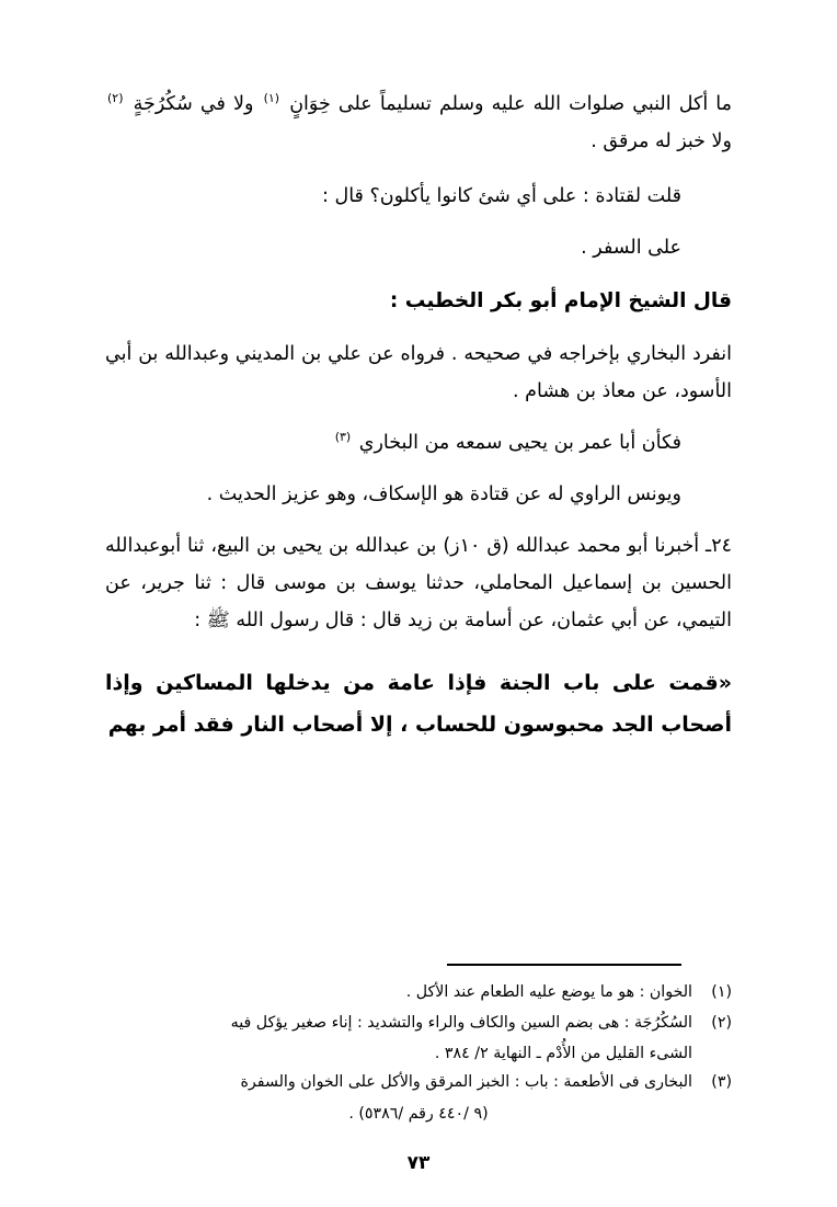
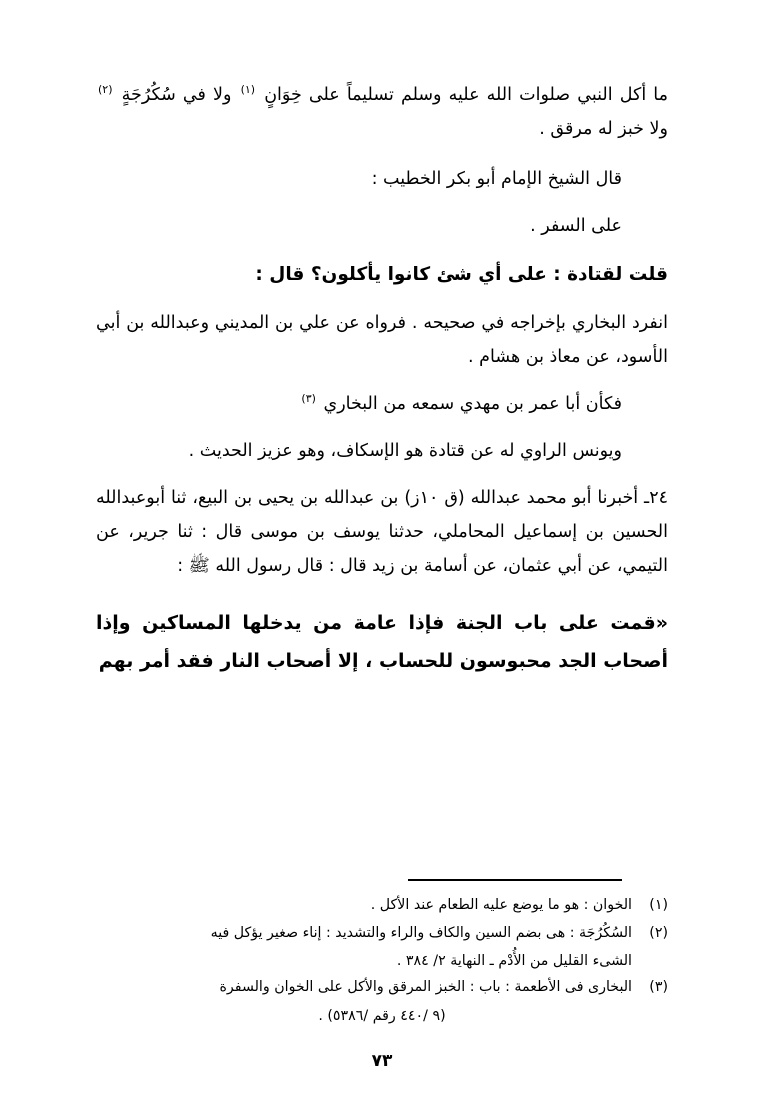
  ما أكل النبي صلوات الله عليه وسلم تسليماً على خِوَانٍ (١) ولا في سُكُرُجَةٍ (٢) ولا خبز له مرقق .
- قلت لقتادة : على أي شئ كانوا يأكلون؟ قال :
+ قال الشيخ الإمام أبو بكر الخطيب :
  على السفر .
- قال الشيخ الإمام أبو بكر الخطيب :
+ قلت لقتادة : على أي شئ كانوا يأكلون؟ قال :
  انفرد البخاري بإخراجه في صحيحه . فرواه عن علي بن المديني وعبدالله بن أبي الأسود، عن معاذ بن هشام .
- فكأن أبا عمر بن يحيى سمعه من البخاري (٣)
+ فكأن أبا عمر بن مهدي سمعه من البخاري (٣)
  ويونس الراوي له عن قتادة هو الإسكاف، وهو عزيز الحديث .
  ٢٤ـ أخبرنا أبو محمد عبدالله (ق ١٠ز) بن عبدالله بن يحيى بن البيع، ثنا أبوعبدالله الحسين بن إسماعيل المحاملي، حدثنا يوسف بن موسى قال : ثنا جرير، عن التيمي، عن أبي عثمان، عن أسامة بن زيد قال : قال رسول الله ﷺ :
  «قمت على باب الجنة فإذا عامة من يدخلها المساكين وإذا أصحاب الجد محبوسون للحساب ، إلا أصحاب النار فقد أمر بهم
  (١)
  الخوان : هو ما يوضع عليه الطعام عند الأكل .
  (٢)
  السُكُرُجَة : هى بضم السين والكاف والراء والتشديد : إناء صغير يؤكل فيه
  الشىء القليل من الأُدْم ـ النهاية ٢/ ٣٨٤ .
  (٣)
  البخارى فى الأطعمة : باب : الخبز المرقق والأكل على الخوان والسفرة
  (٩ /٤٤٠ رقم /٥٣٨٦) .
  ٧٣
